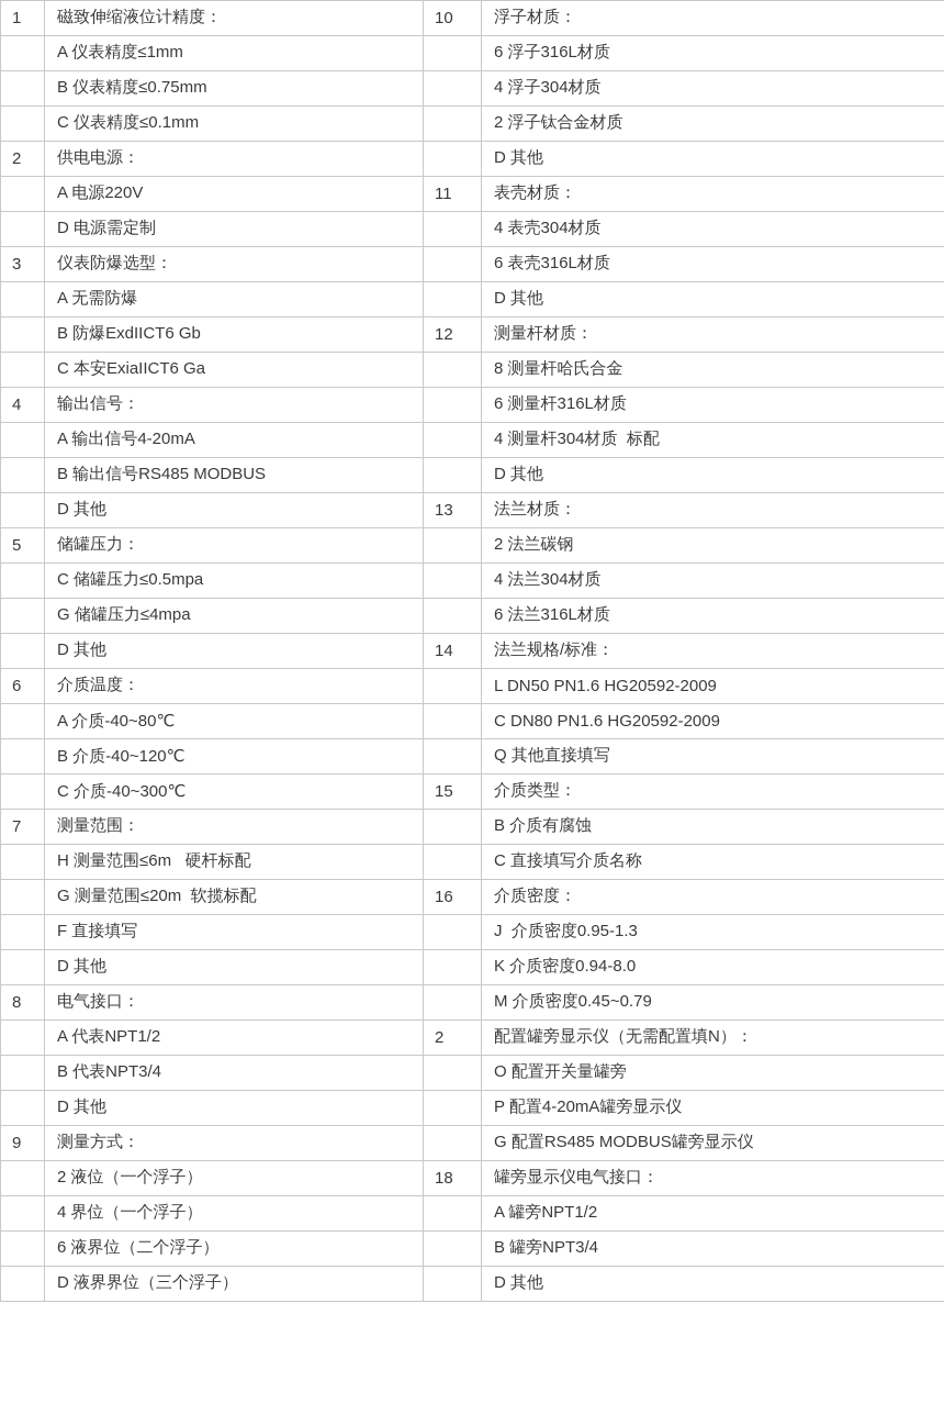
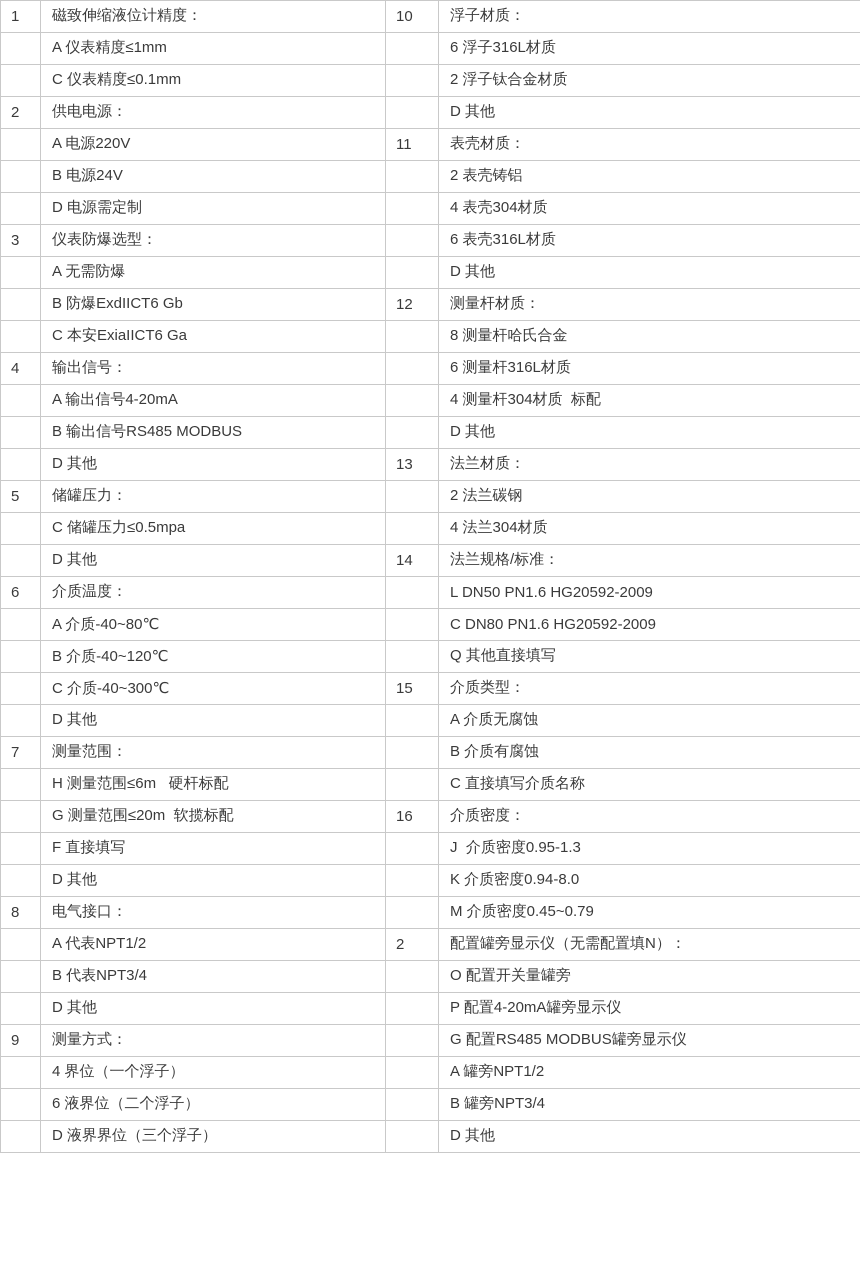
  1	磁致伸缩液位计精度：	10	浮子材质：
  	A 仪表精度≤1mm		6 浮子316L材质
- 	B 仪表精度≤0.75mm		4 浮子304材质
  	C 仪表精度≤0.1mm		2 浮子钛合金材质
  2	供电电源：		D 其他
  	A 电源220V	11	表壳材质：
+ 	B 电源24V		2 表壳铸铝
  	D 电源需定制		4 表壳304材质
  3	仪表防爆选型：		6 表壳316L材质
  	A 无需防爆		D 其他
  	B 防爆ExdIICT6 Gb	12	测量杆材质：
  	C 本安ExiaIICT6 Ga		8 测量杆哈氏合金
  4	输出信号：		6 测量杆316L材质
  	A 输出信号4-20mA		4 测量杆304材质 标配
  	B 输出信号RS485 MODBUS		D 其他
  	D 其他	13	法兰材质：
  5	储罐压力：		2 法兰碳钢
  	C 储罐压力≤0.5mpa		4 法兰304材质
- 	G 储罐压力≤4mpa		6 法兰316L材质
  	D 其他	14	法兰规格/标准：
  6	介质温度：		L DN50 PN1.6 HG20592-2009
  	A 介质-40~80℃		C DN80 PN1.6 HG20592-2009
  	B 介质-40~120℃		Q 其他直接填写
  	C 介质-40~300℃	15	介质类型：
+ 	D 其他		A 介质无腐蚀
  7	测量范围：		B 介质有腐蚀
  	H 测量范围≤6m 硬杆标配		C 直接填写介质名称
  	G 测量范围≤20m 软揽标配	16	介质密度：
  	F 直接填写		J 介质密度0.95-1.3
  	D 其他		K 介质密度0.94-8.0
  8	电气接口：		M 介质密度0.45~0.79
  	A 代表NPT1/2	2	配置罐旁显示仪（无需配置填N）：
  	B 代表NPT3/4		O 配置开关量罐旁
  	D 其他		P 配置4-20mA罐旁显示仪
  9	测量方式：		G 配置RS485 MODBUS罐旁显示仪
- 	2 液位（一个浮子）	18	罐旁显示仪电气接口：
  	4 界位（一个浮子）		A 罐旁NPT1/2
  	6 液界位（二个浮子）		B 罐旁NPT3/4
  	D 液界界位（三个浮子）		D 其他
